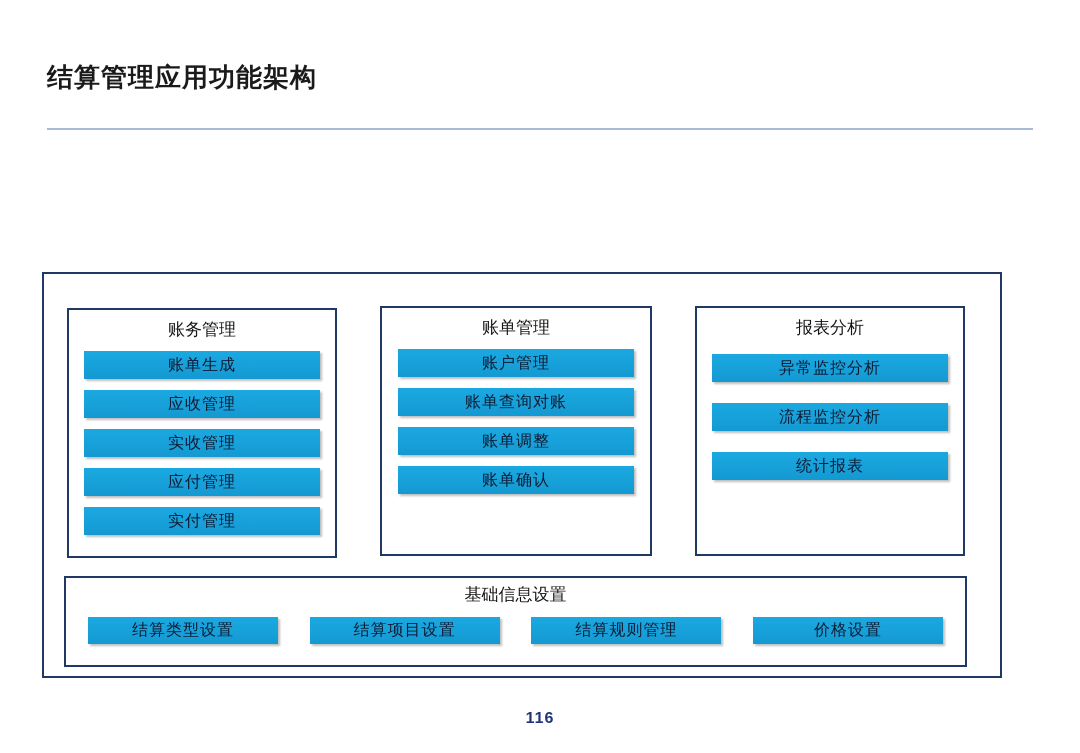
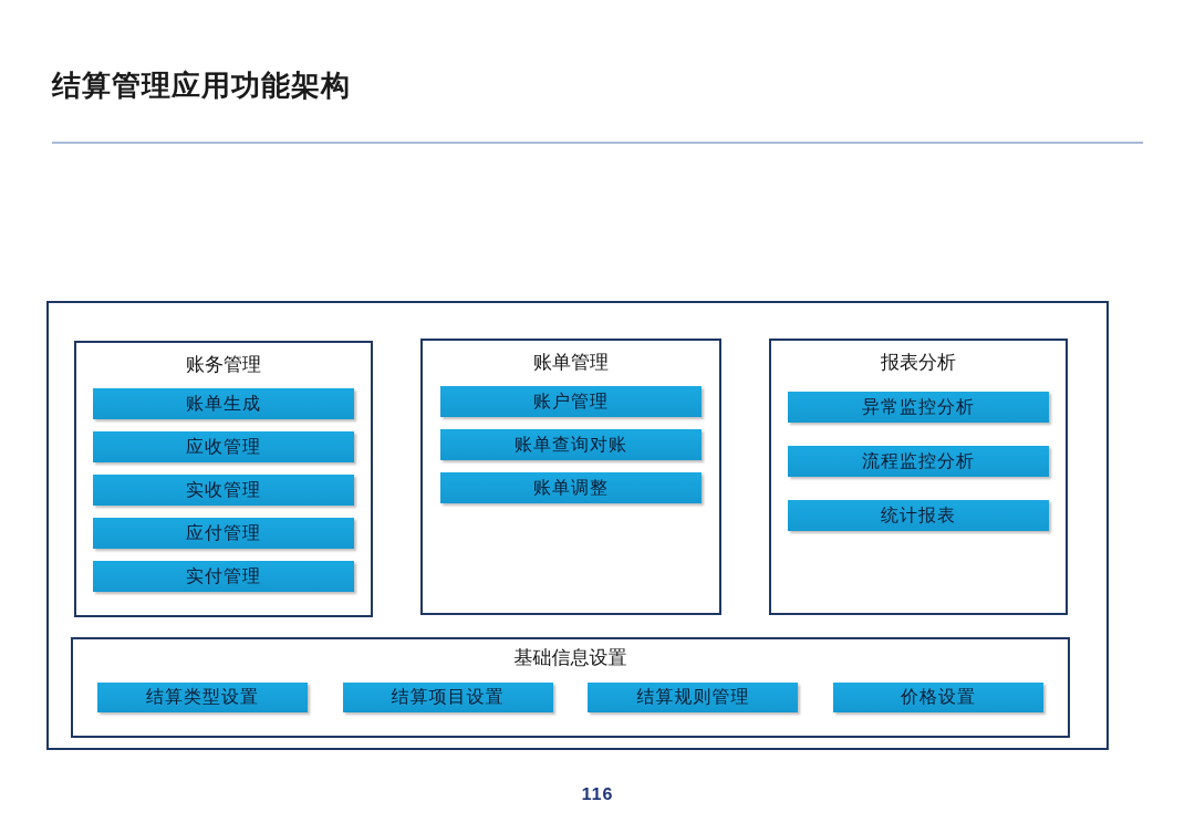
  结算管理应用功能架构
  账务管理
  账单生成
  应收管理
  实收管理
  应付管理
  实付管理
  账单管理
  账户管理
  账单查询对账
  账单调整
- 账单确认
  报表分析
  异常监控分析
  流程监控分析
  统计报表
  基础信息设置
  结算类型设置
  结算项目设置
  结算规则管理
  价格设置
  116
